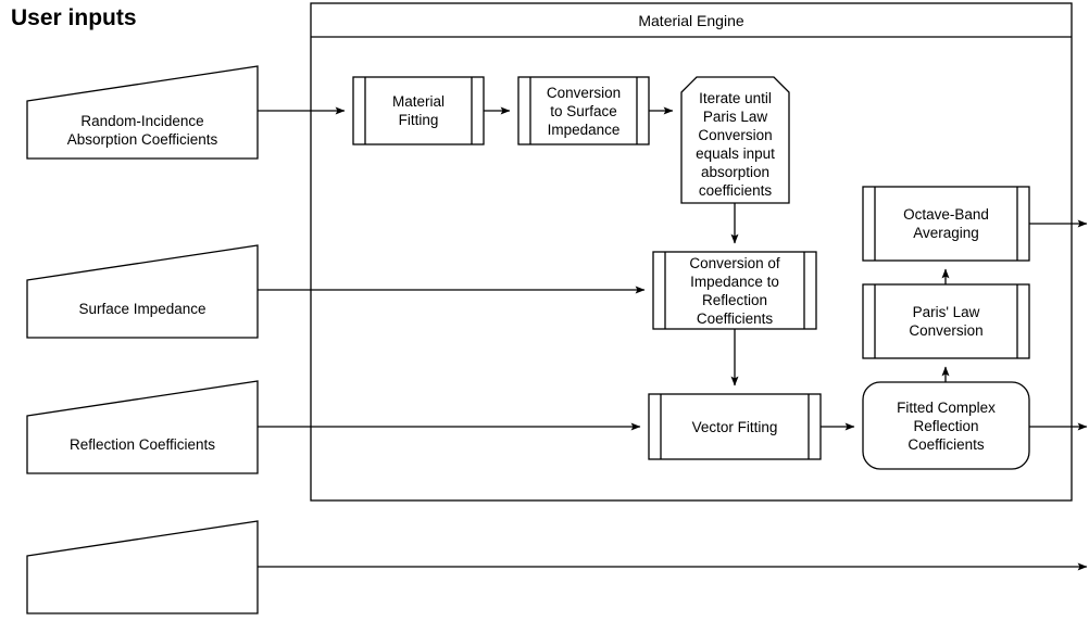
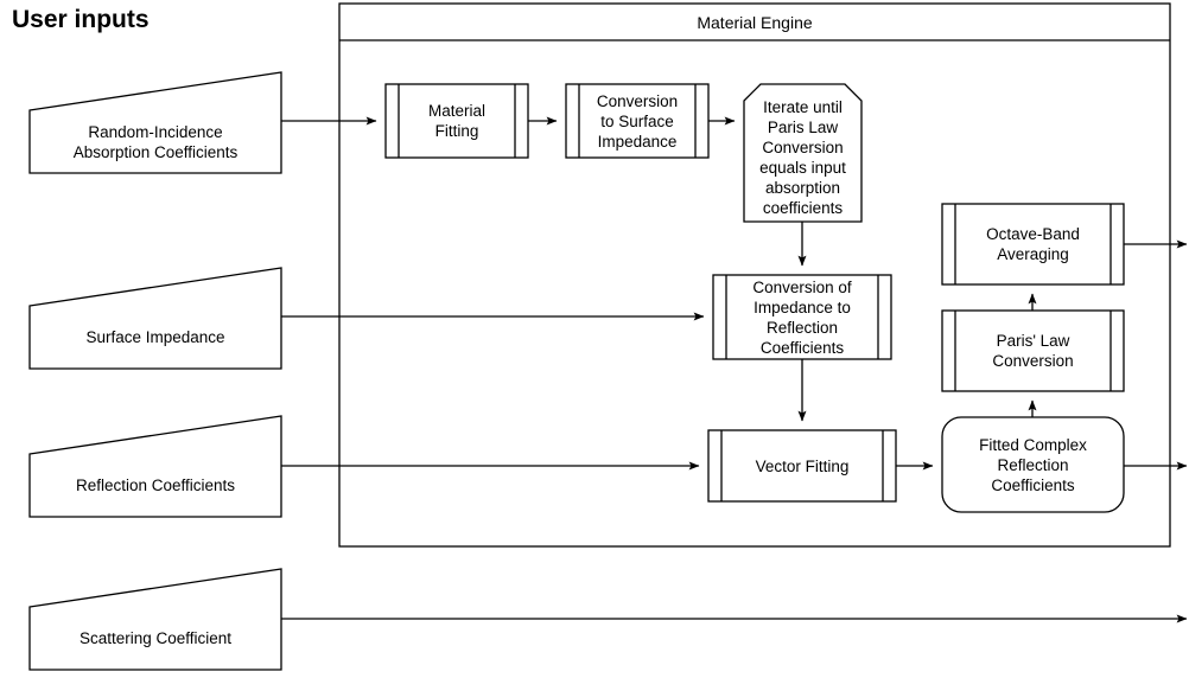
  User inputs
  Material Engine
  Random-Incidence
  Absorption Coefficients
  Surface Impedance
  Reflection Coefficients
+ Scattering Coefficient
  Material
  Fitting
  Conversion
  to Surface
  Impedance
  Iterate until
  Paris Law
  Conversion
  equals input
  absorption
  coefficients
  Conversion of
  Impedance to
  Reflection
  Coefficients
  Vector Fitting
  Fitted Complex
  Reflection
  Coefficients
  Paris' Law
  Conversion
  Octave-Band
  Averaging
